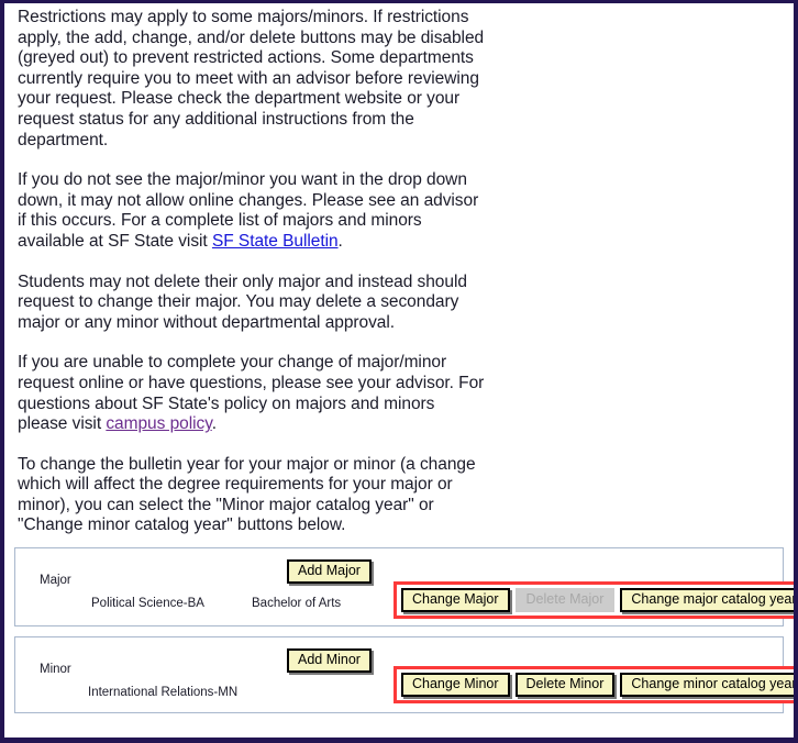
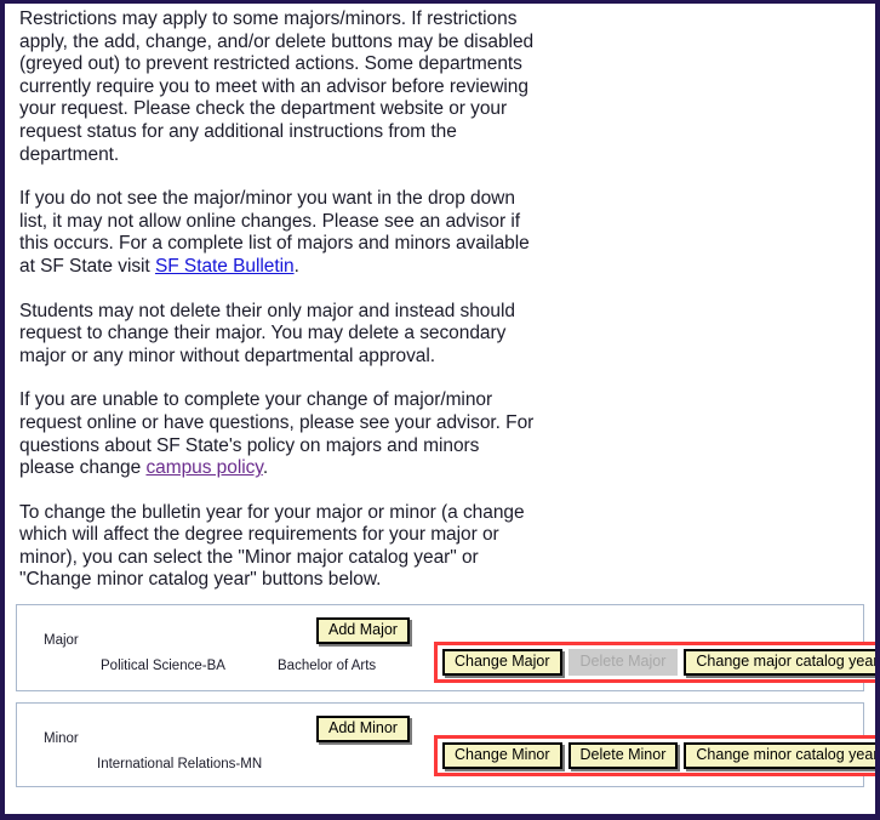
  Restrictions may apply to some majors/minors. If restrictions apply, the add, change, and/or delete buttons may be disabled (greyed out) to prevent restricted actions. Some departments currently require you to meet with an advisor before reviewing your request. Please check the department website or your request status for any additional instructions from the department.
- If you do not see the major/minor you want in the drop down down, it may not allow online changes. Please see an advisor if this occurs. For a complete list of majors and minors available at SF State visit SF State Bulletin.
+ If you do not see the major/minor you want in the drop down list, it may not allow online changes. Please see an advisor if this occurs. For a complete list of majors and minors available at SF State visit SF State Bulletin.
  Students may not delete their only major and instead should request to change their major. You may delete a secondary major or any minor without departmental approval.
- If you are unable to complete your change of major/minor request online or have questions, please see your advisor. For questions about SF State's policy on majors and minors please visit campus policy.
+ If you are unable to complete your change of major/minor request online or have questions, please see your advisor. For questions about SF State's policy on majors and minors please change campus policy.
  To change the bulletin year for your major or minor (a change which will affect the degree requirements for your major or minor), you can select the "Minor major catalog year" or "Change minor catalog year" buttons below.
  Major
  Add Major
  Political Science-BA
  Bachelor of Arts
  Change Major
  Delete Major
  Change major catalog yea
  Minor
  Add Minor
  International Relations-MN
  Change Minor
  Delete Minor
  Change minor catalog yea
